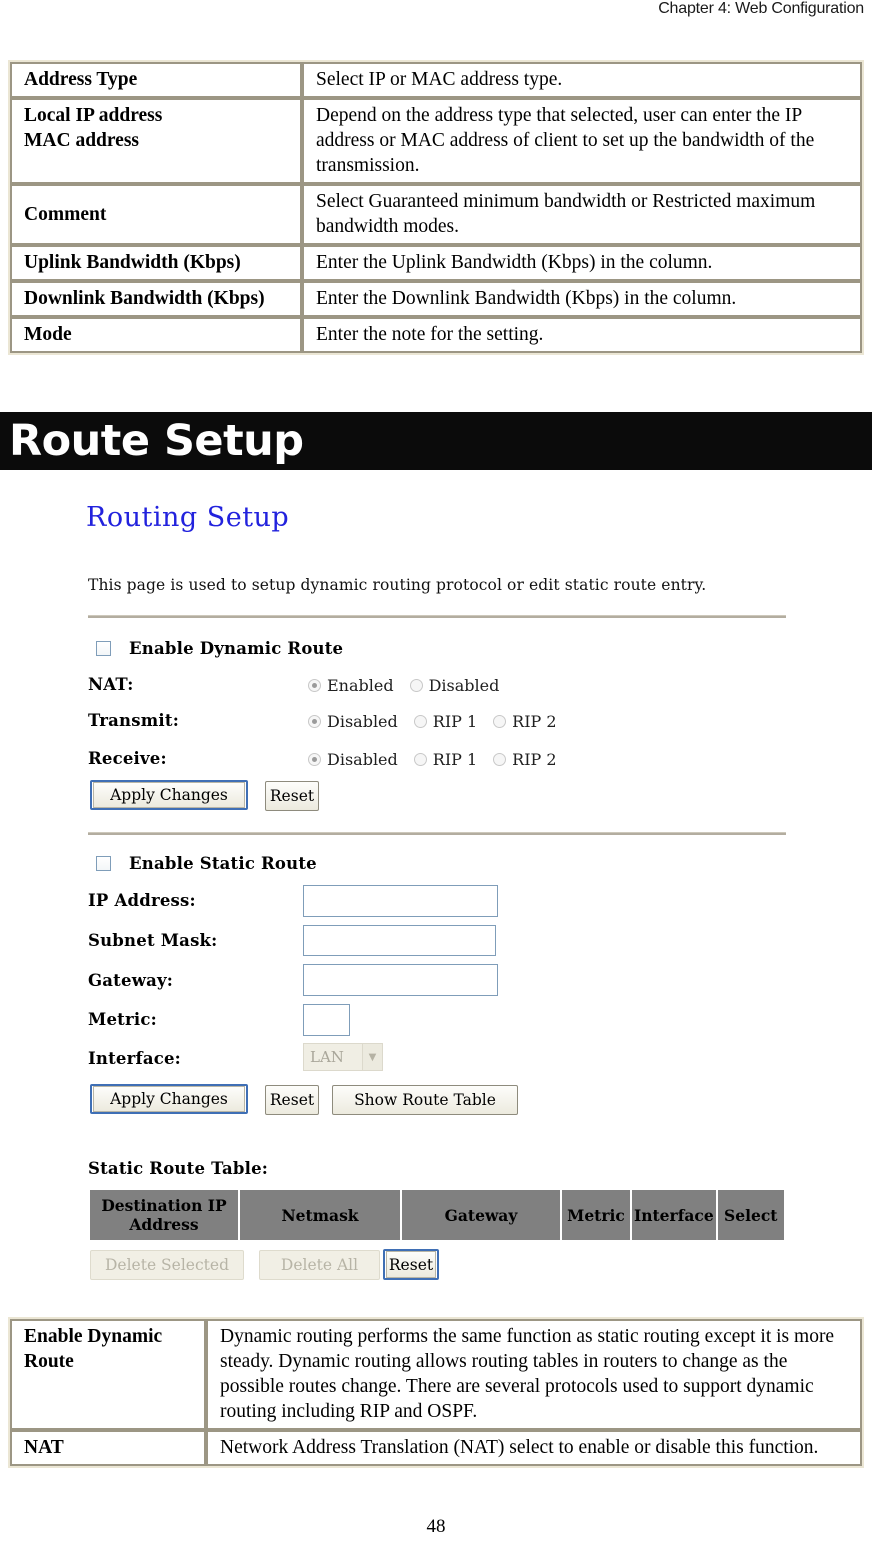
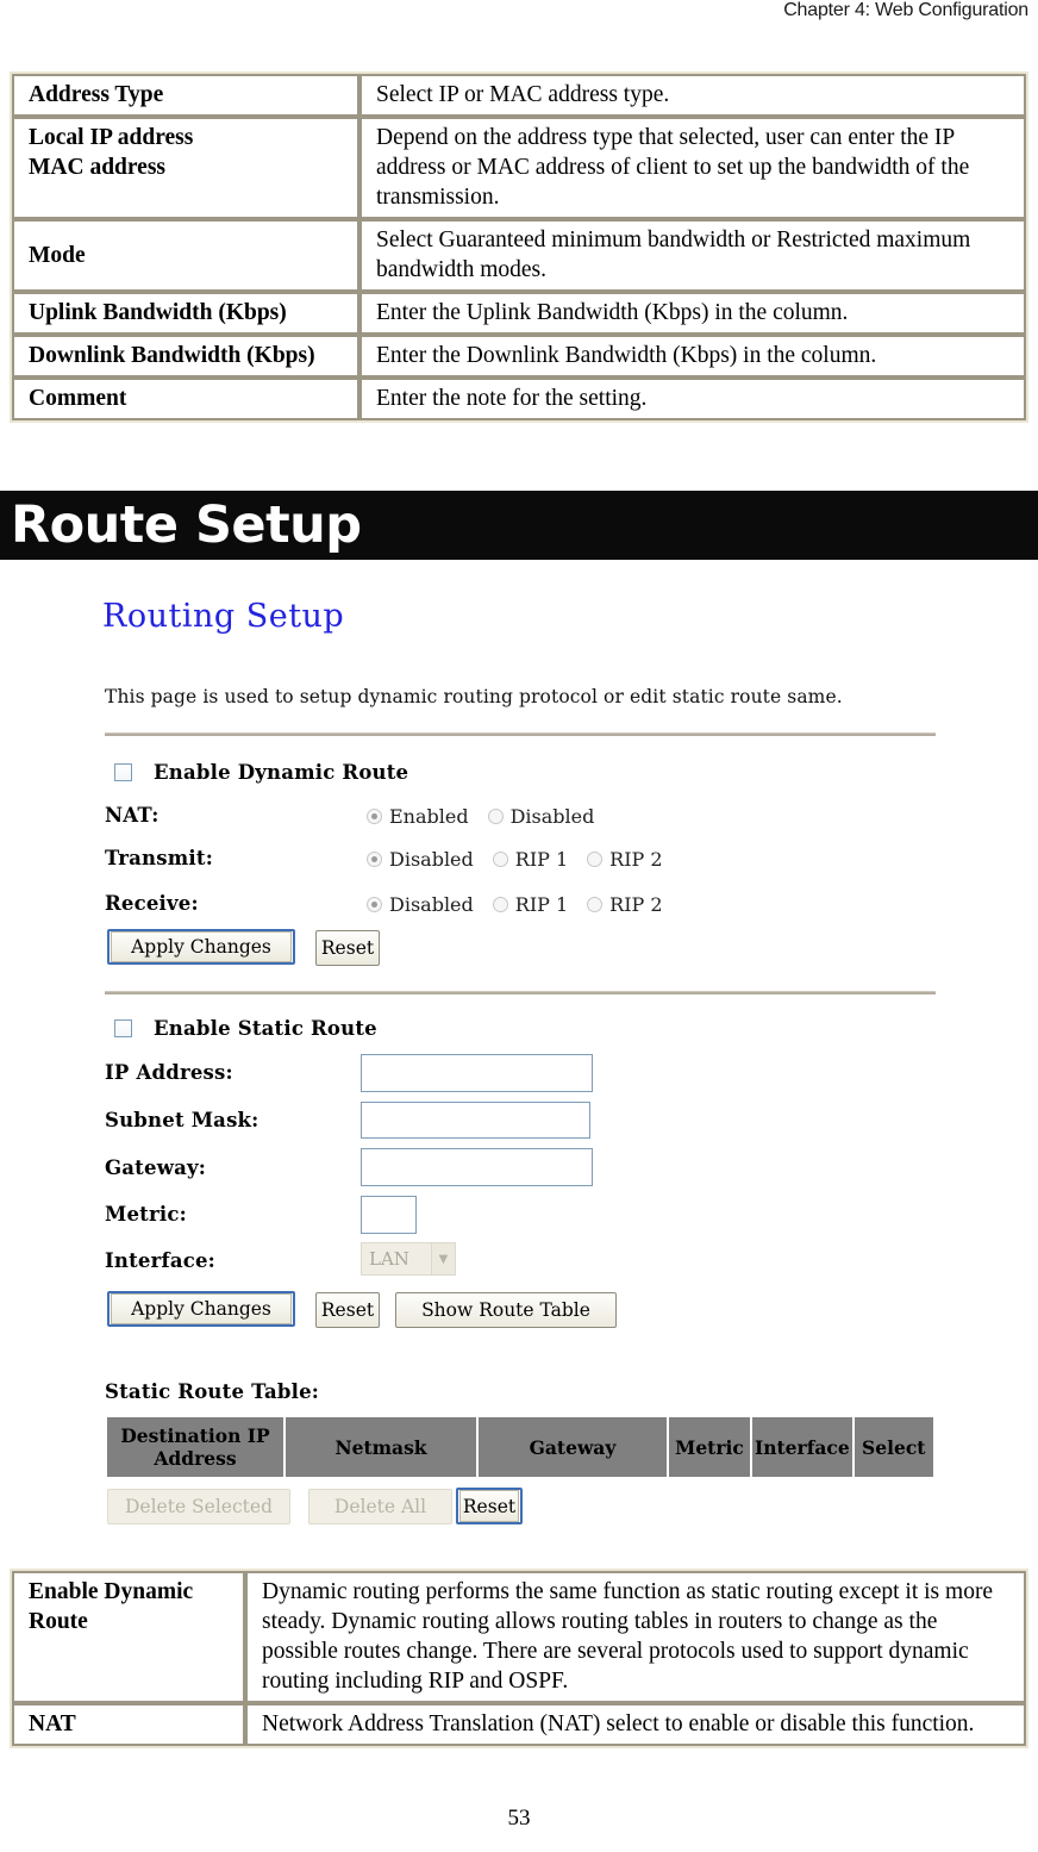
  Chapter 4: Web Configuration
  Address Type	Select IP or MAC address type.
  Local IP address MAC address	Depend on the address type that selected, user can enter the IP address or MAC address of client to set up the bandwidth of the transmission.
- Comment	Select Guaranteed minimum bandwidth or Restricted maximum bandwidth modes.
+ Mode	Select Guaranteed minimum bandwidth or Restricted maximum bandwidth modes.
  Uplink Bandwidth (Kbps)	Enter the Uplink Bandwidth (Kbps) in the column.
  Downlink Bandwidth (Kbps)	Enter the Downlink Bandwidth (Kbps) in the column.
- Mode	Enter the note for the setting.
+ Comment	Enter the note for the setting.
  Route Setup
  Routing Setup
- This page is used to setup dynamic routing protocol or edit static route entry.
+ This page is used to setup dynamic routing protocol or edit static route same.
  Enable Dynamic Route
  NAT:
  Enabled
  Disabled
  Transmit:
  Disabled
  RIP 1
  RIP 2
  Receive:
  Disabled
  RIP 1
  RIP 2
  Apply Changes
  Reset
  Enable Static Route
  IP Address:
  Subnet Mask:
  Gateway:
  Metric:
  Interface:
  LAN
  ▼
  Apply Changes
  Reset
  Show Route Table
  Static Route Table:
  Destination IP Address	Netmask	Gateway	Metric	Interface	Select
  Delete Selected
  Delete All
  Reset
  Enable Dynamic Route	Dynamic routing performs the same function as static routing except it is more steady. Dynamic routing allows routing tables in routers to change as the possible routes change. There are several protocols used to support dynamic routing including RIP and OSPF.
  NAT	Network Address Translation (NAT) select to enable or disable this function.
- 48
+ 53
